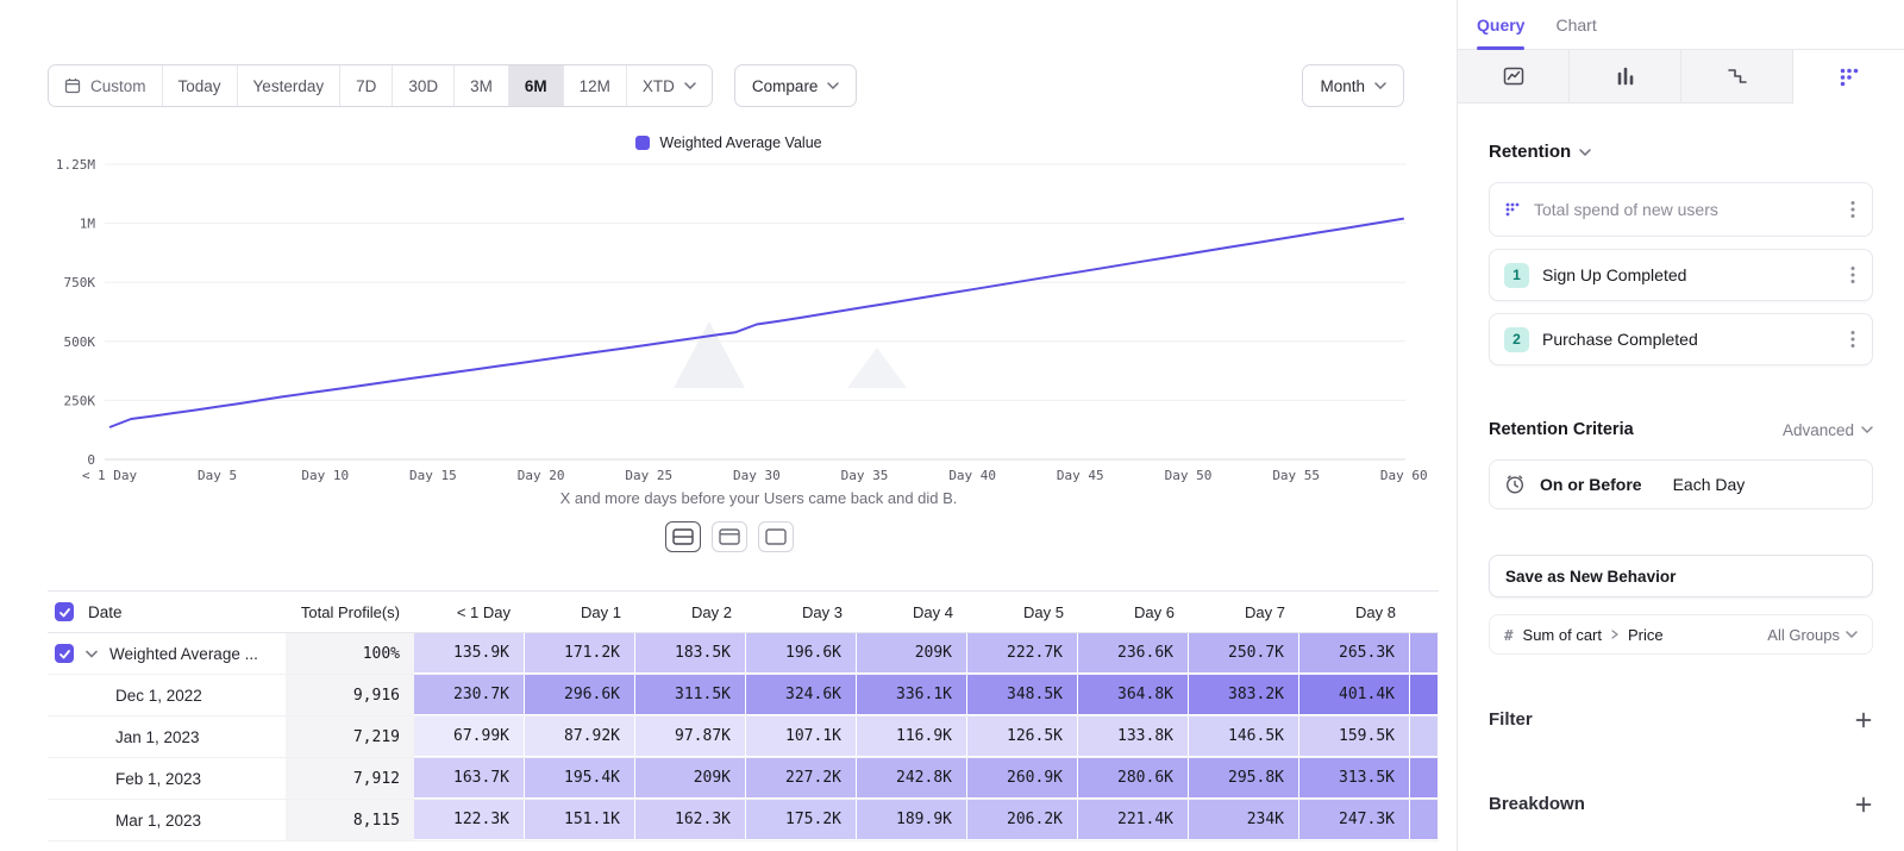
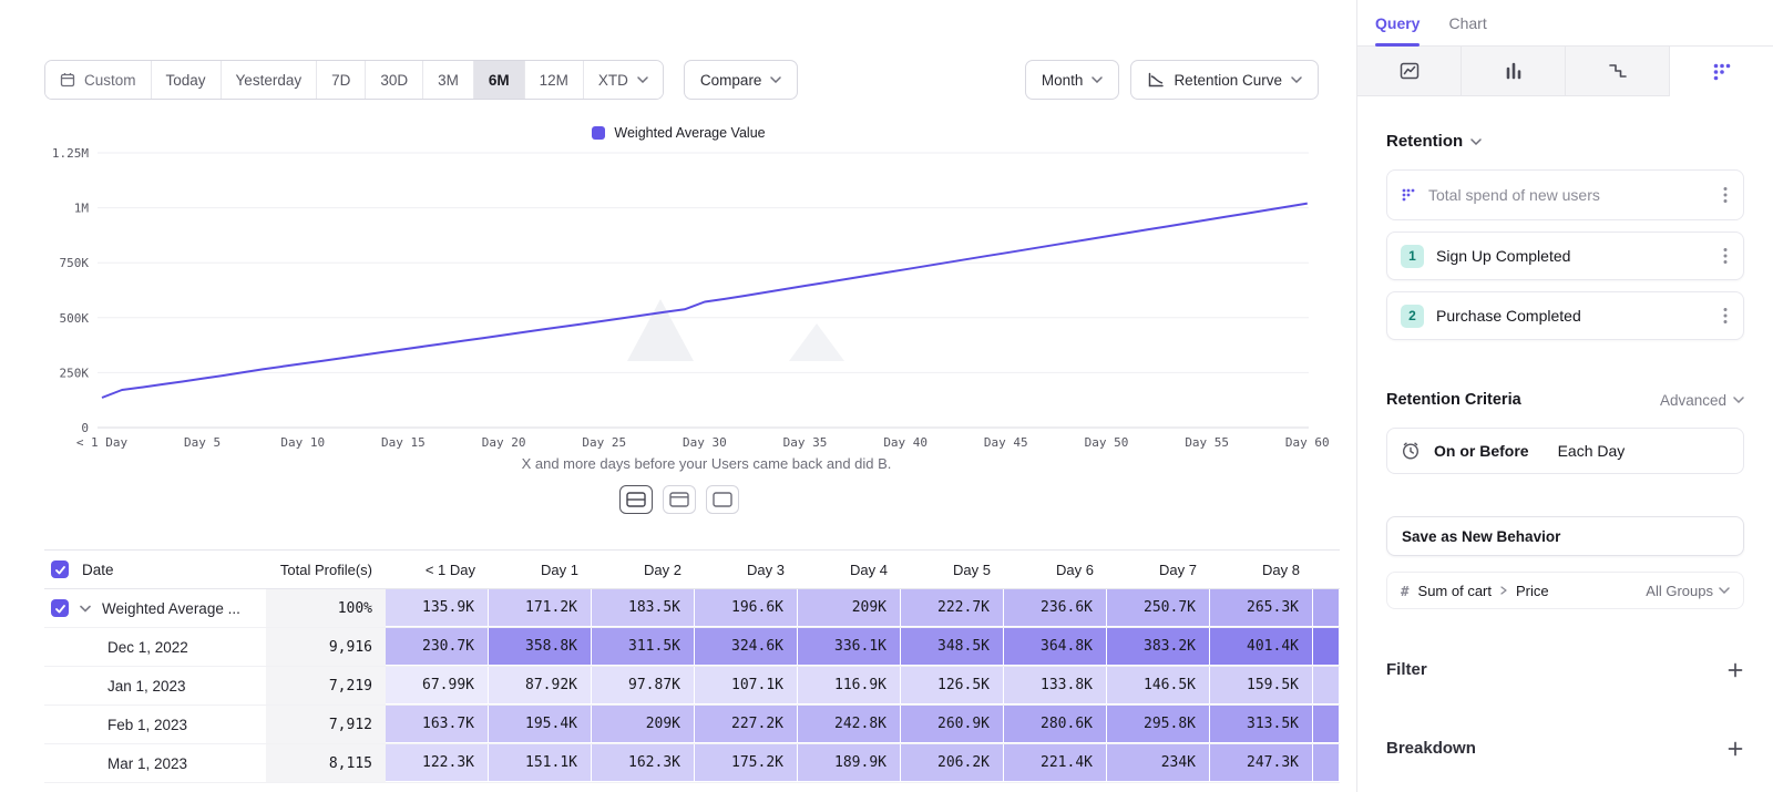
  Custom
  Today
  Yesterday
  7D
  30D
  3M
  6M
  12M
  XTD
  Compare
  Month
+ Retention Curve
  Weighted Average Value
  0
  250K
  500K
  750K
  1M
  1.25M
  < 1 Day
  Day 5
  Day 10
  Day 15
  Day 20
  Day 25
  Day 30
  Day 35
  Day 40
  Day 45
  Day 50
  Day 55
  Day 60
  X and more days before your Users came back and did B.
  Date
  Total Profile(s)
  < 1 Day
  Day 1
  Day 2
  Day 3
  Day 4
  Day 5
  Day 6
  Day 7
  Day 8
  Weighted Average ...
  100%
  135.9K
  171.2K
  183.5K
  196.6K
  209K
  222.7K
  236.6K
  250.7K
  265.3K
  Dec 1, 2022
  9,916
  230.7K
- 296.6K
+ 358.8K
  311.5K
  324.6K
  336.1K
  348.5K
  364.8K
  383.2K
  401.4K
  Jan 1, 2023
  7,219
  67.99K
  87.92K
  97.87K
  107.1K
  116.9K
  126.5K
  133.8K
  146.5K
  159.5K
  Feb 1, 2023
  7,912
  163.7K
  195.4K
  209K
  227.2K
  242.8K
  260.9K
  280.6K
  295.8K
  313.5K
  Mar 1, 2023
  8,115
  122.3K
  151.1K
  162.3K
  175.2K
  189.9K
  206.2K
  221.4K
  234K
  247.3K
  Query
  Chart
  Retention
  Total spend of new users
  1
  Sign Up Completed
  2
  Purchase Completed
  Retention Criteria
  Advanced
  On or Before
  Each Day
  Save as New Behavior
  #
  Sum of cart
  Price
  All Groups
  Filter
  Breakdown
